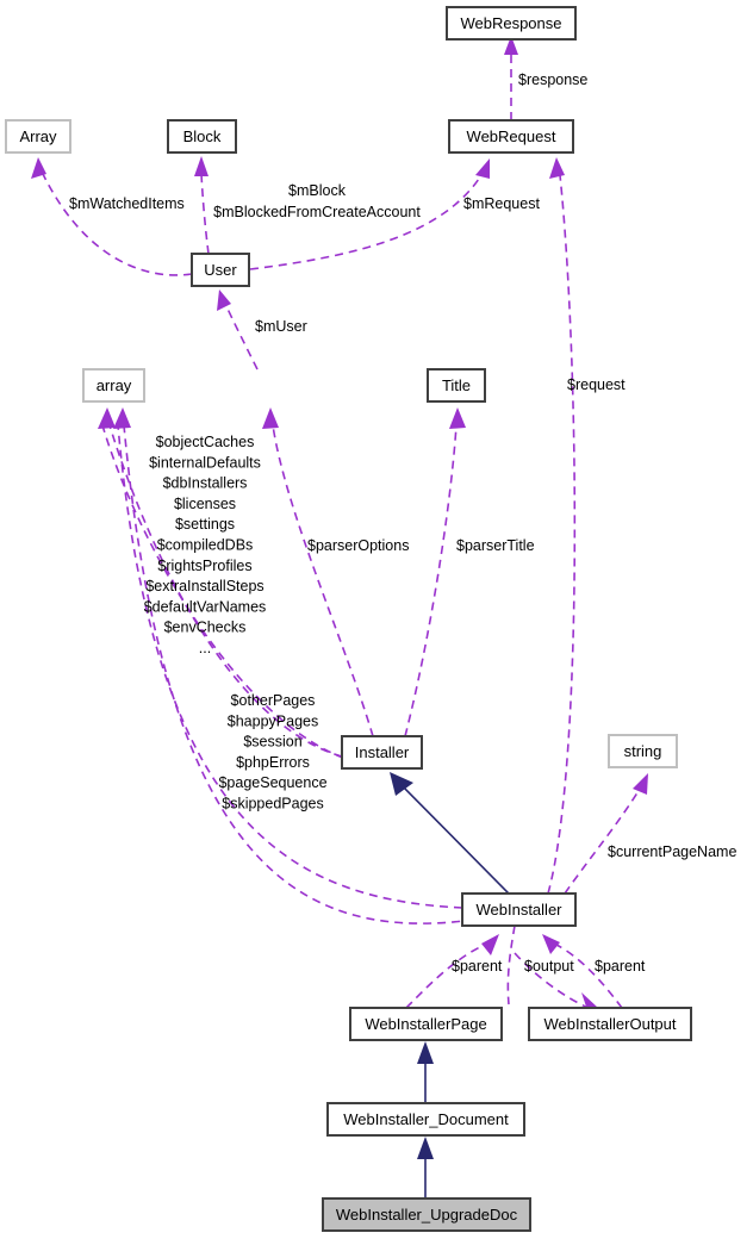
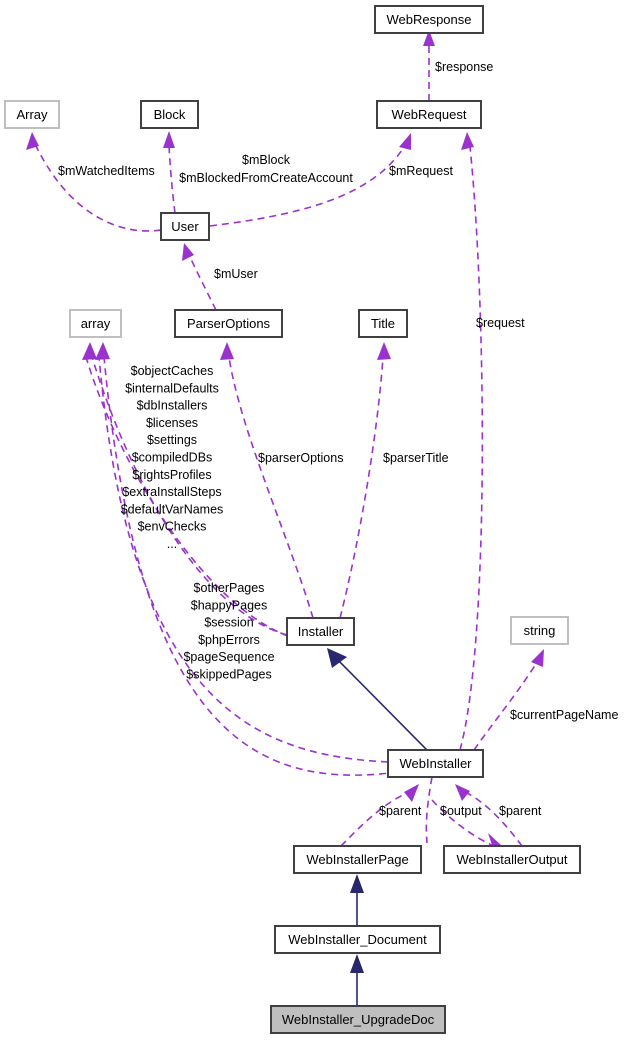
  WebResponse
  Array
  Block
  WebRequest
  User
  array
+ ParserOptions
  Title
  Installer
  string
  WebInstaller
  WebInstallerPage
  WebInstallerOutput
  WebInstaller_Document
  WebInstaller_UpgradeDoc
  $response
  $mWatchedItems
  $mBlock
  $mBlockedFromCreateAccount
  $mRequest
  $mUser
  $parserOptions
  $parserTitle
  $request
  $currentPageName
  $parent
  $output
  $parent
  $objectCaches
  $internalDefaults
  $dbInstallers
  $licenses
  $settings
  $compiledDBs
  $rightsProfiles
  $extraInstallSteps
  $defaultVarNames
  $envChecks
  ...
  $otherPages
  $happyPages
  $session
  $phpErrors
  $pageSequence
  $skippedPages
